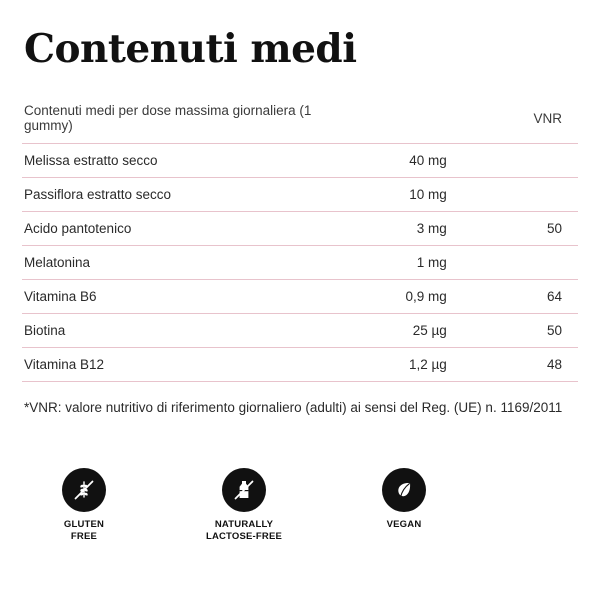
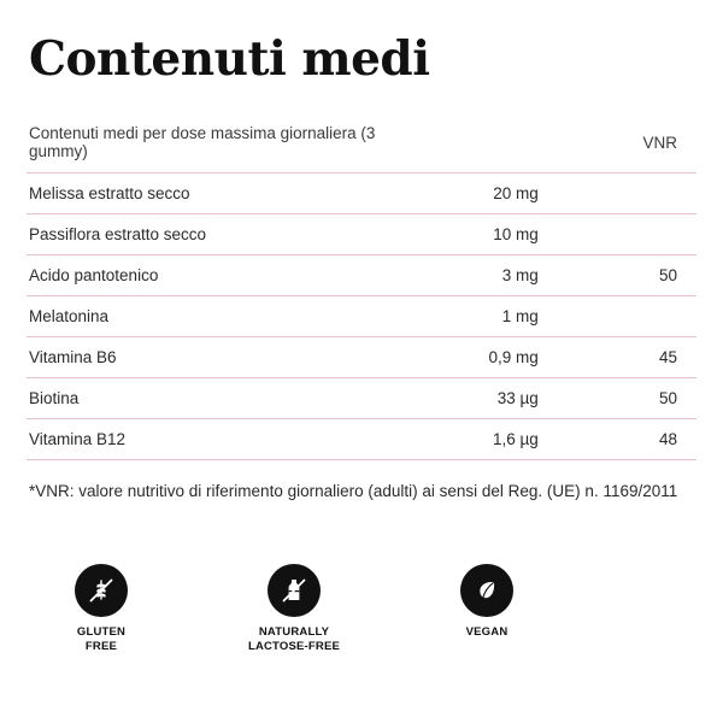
  Contenuti medi
- Contenuti medi per dose massima giornaliera (1 gummy)		VNR
+ Contenuti medi per dose massima giornaliera (3 gummy)		VNR
- Melissa estratto secco	40 mg
+ Melissa estratto secco	20 mg
  Passiflora estratto secco	10 mg
  Acido pantotenico	3 mg	50
  Melatonina	1 mg
- Vitamina B6	0,9 mg	64
+ Vitamina B6	0,9 mg	45
- Biotina	25 µg	50
+ Biotina	33 µg	50
- Vitamina B12	1,2 µg	48
+ Vitamina B12	1,6 µg	48
  *VNR: valore nutritivo di riferimento giornaliero (adulti) ai sensi del Reg. (UE) n. 1169/2011
  GLUTEN
  FREE
  NATURALLY
  LACTOSE-FREE
  VEGAN
